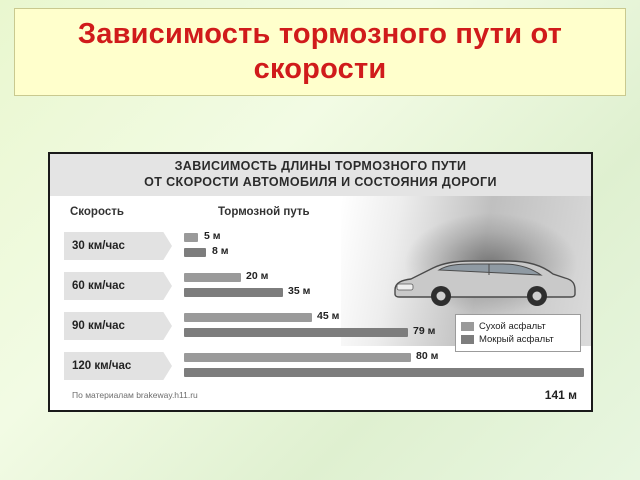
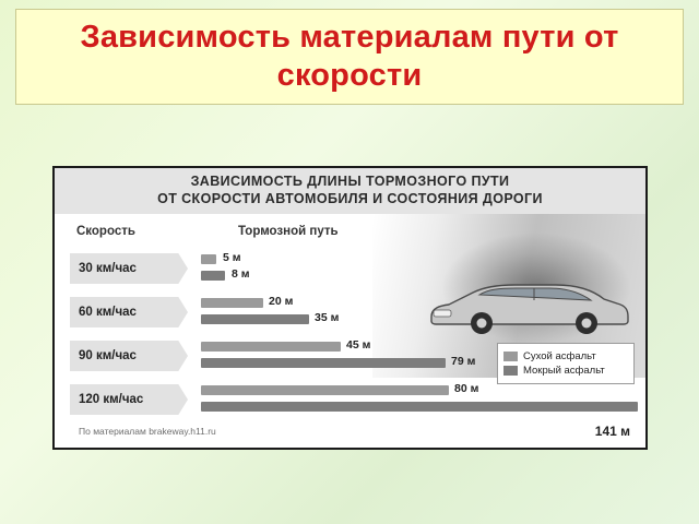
- Зависимость тормозного пути от скорости
+ Зависимость материалам пути от скорости
  ЗАВИСИМОСТЬ ДЛИНЫ ТОРМОЗНОГО ПУТИ
  ОТ СКОРОСТИ АВТОМОБИЛЯ И СОСТОЯНИЯ ДОРОГИ
  Скорость
  Тормозной путь
  30 км/час
  5 м
  8 м
  60 км/час
  20 м
  35 м
  90 км/час
  45 м
  79 м
  120 км/час
  80 м
  Сухой асфальт
  Мокрый асфальт
  По материалам brakeway.h11.ru
  141 м
